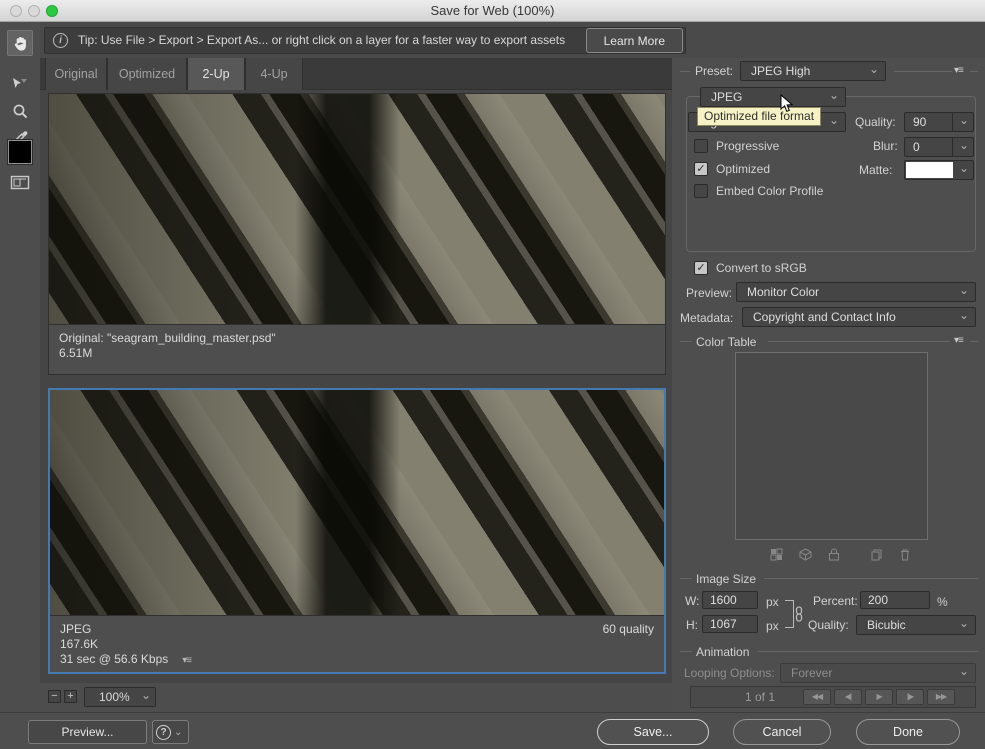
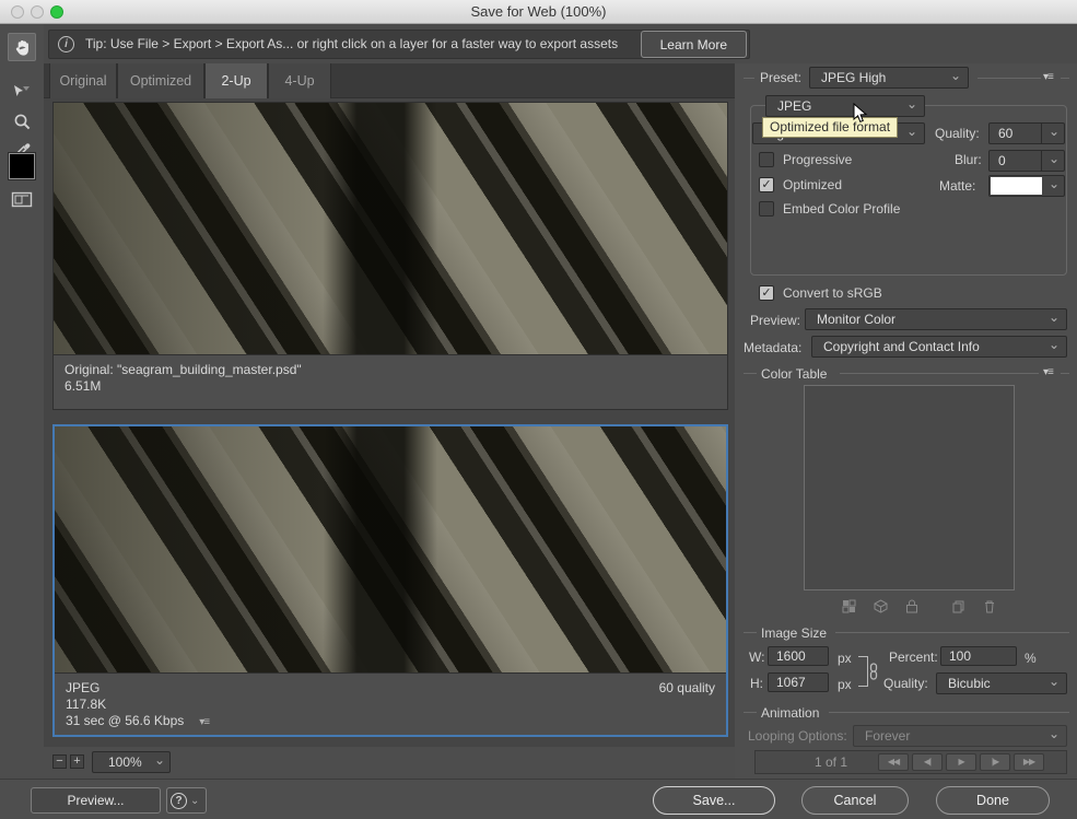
  Save for Web (100%)
  i
  Tip: Use File > Export > Export As... or right click on a layer for a faster way to export assets
  Learn More
  Original
  Optimized
  2-Up
  4-Up
  Original: "seagram_building_master.psd"
  6.51M
  60 quality
  JPEG
- 167.6K
+ 117.8K
  31 sec @ 56.6 Kbps ▾≡
  −
  +
  100%
  ⌄
  Preview...
  ?
  ⌄
  Save...
  Cancel
  Done
  Preset:
  JPEG High
  ⌄
  ▾≡
  JPEG
  ⌄
  ⌄
  Optimized file format
  Quality:
- 90
+ 60
  ⌄
  ✓
  Progressive
  Blur:
  0
  ⌄
  ✓
  Optimized
  Matte:
  ⌄
  ✓
  Embed Color Profile
  ✓
  Convert to sRGB
  Preview:
  Monitor Color
  ⌄
  Metadata:
  Copyright and Contact Info
  ⌄
  Color Table
  ▾≡
  Image Size
  W:
  1600
  px
  H:
  1067
  px
  Percent:
- 200
+ 100
  %
  Quality:
  Bicubic
  ⌄
  Animation
  Looping Options:
  Forever
  ⌄
  1 of 1
  ◀◀
  ◀|
  ▶
  |▶
  ▶▶
